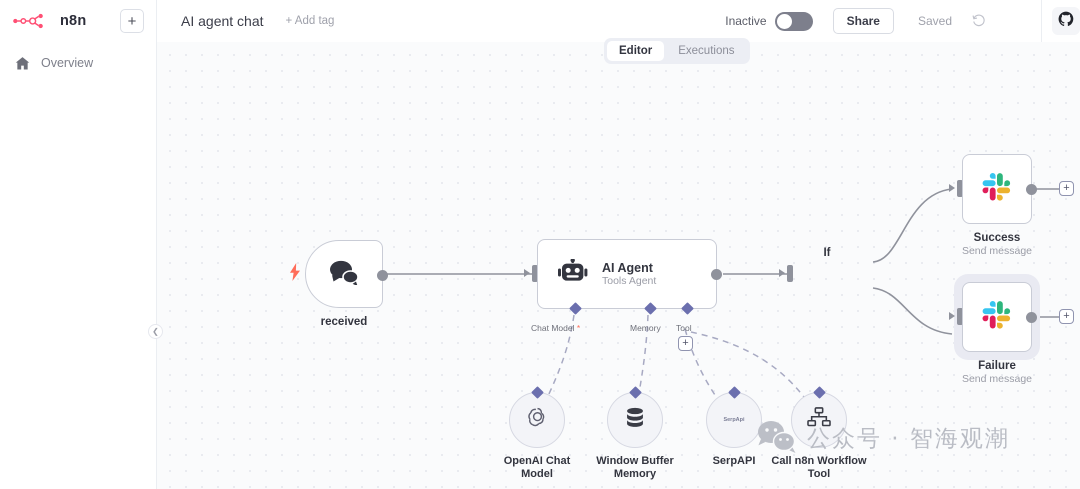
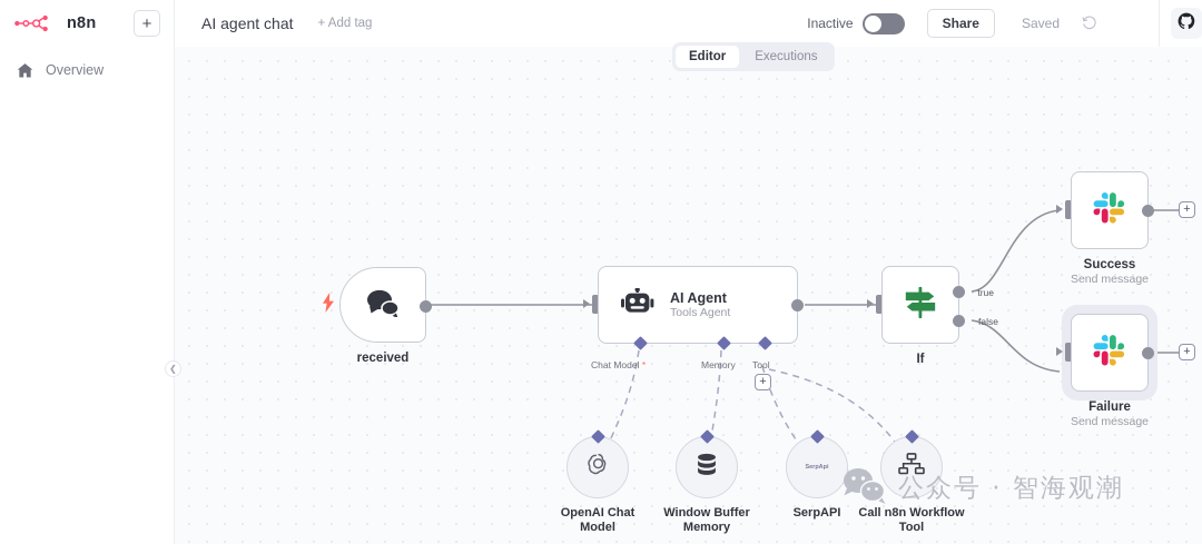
  n8n
  +
  Overview
  ❮
  AI agent chat
  + Add tag
  Inactive
  Share
  Saved
  Editor
  Executions
  received
  AI Agent
  Tools Agent
  Chat Model *
  Memory
  Tool
  +
+ true
+ false
  If
  Success
  Send message
  +
  Failure
  Send message
  +
  OpenAI Chat Model
  Window Buffer Memory
  SerpAPI
  Call n8n Workflow Tool
  公众号 · 智海观潮
